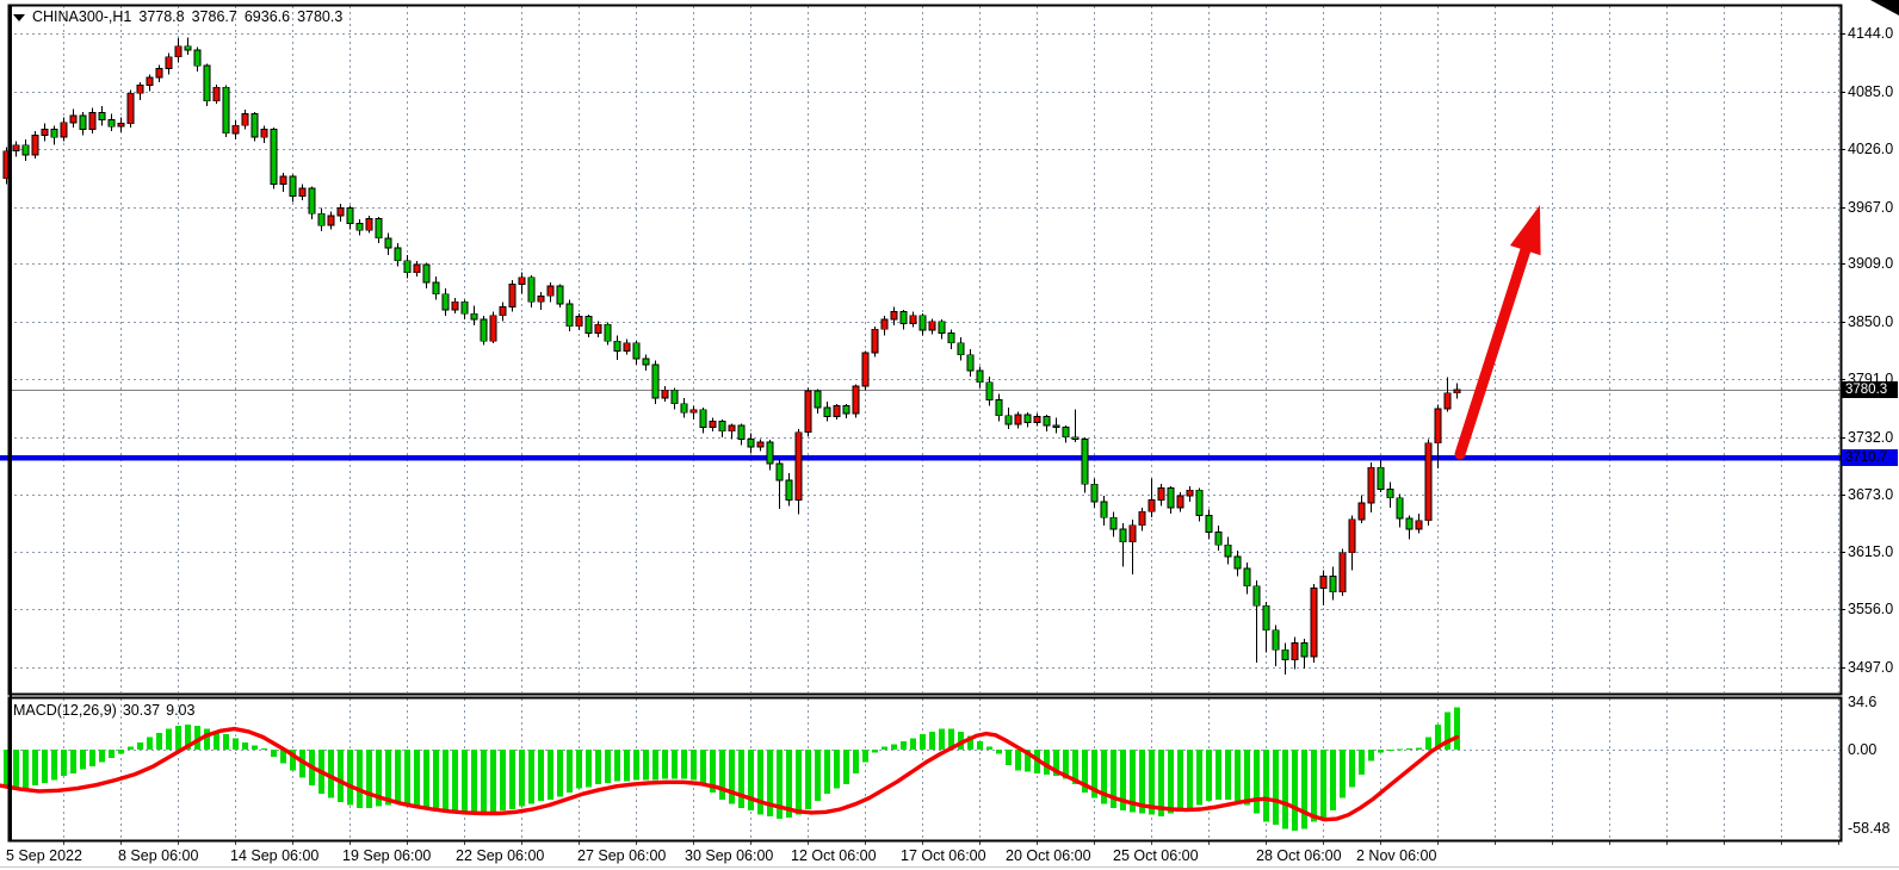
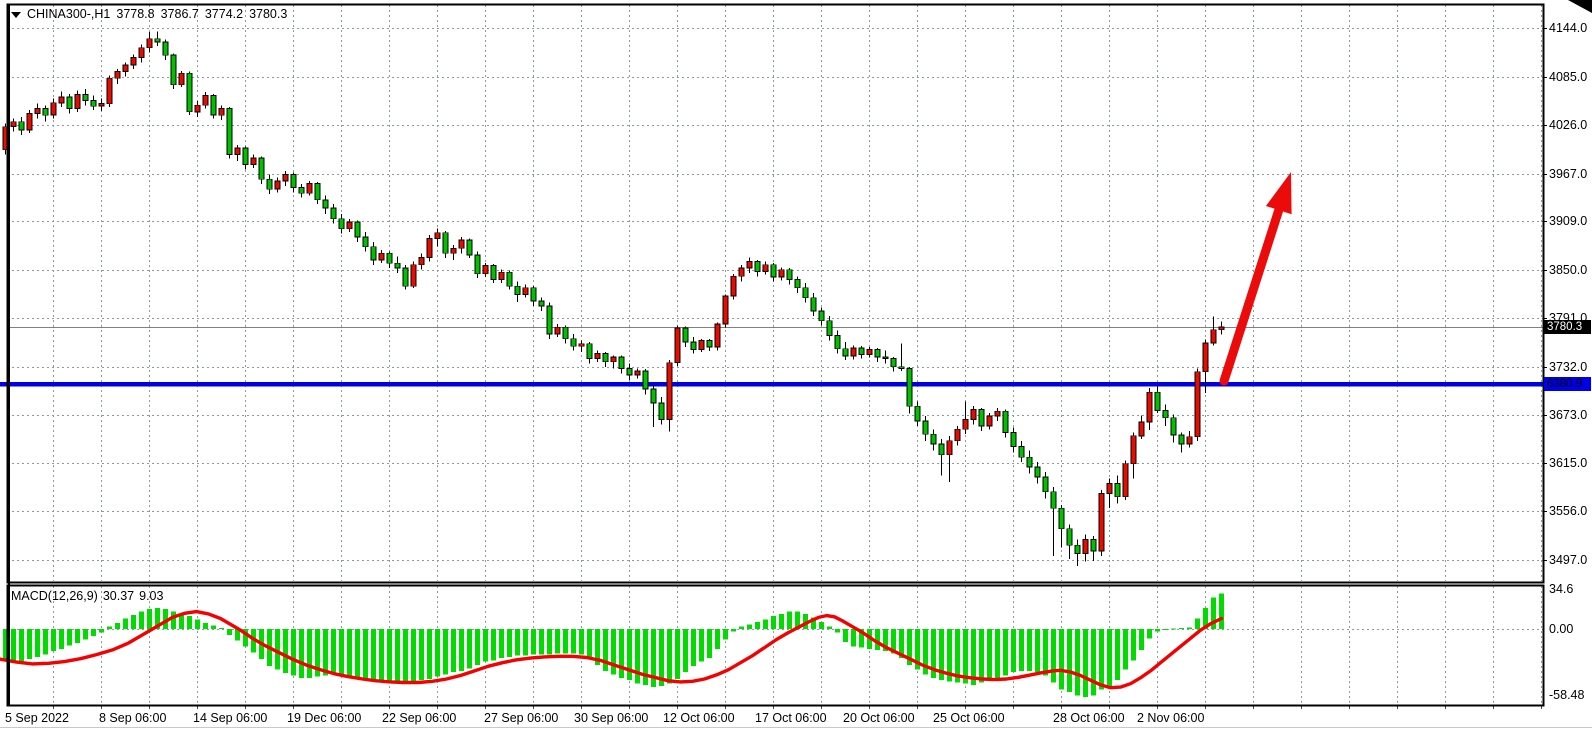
- CHINA300-,H1 3778.8 3786.7 6936.6 3780.3
+ CHINA300-,H1 3778.8 3786.7 3774.2 3780.3
  MACD(12,26,9) 30.37 9.03
  4144.0
  4085.0
  4026.0
  3967.0
  3909.0
  3850.0
  3791.0
  3732.0
  3673.0
  3615.0
  3556.0
  3497.0
  34.6
  0.00
  -58.48
  5 Sep 2022
  8 Sep 06:00
  14 Sep 06:00
- 19 Sep 06:00
+ 19 Dec 06:00
  22 Sep 06:00
  27 Sep 06:00
  30 Sep 06:00
  12 Oct 06:00
  17 Oct 06:00
  20 Oct 06:00
  25 Oct 06:00
  28 Oct 06:00
  2 Nov 06:00
  3780.3
- 3710.7
+ 6380.9
